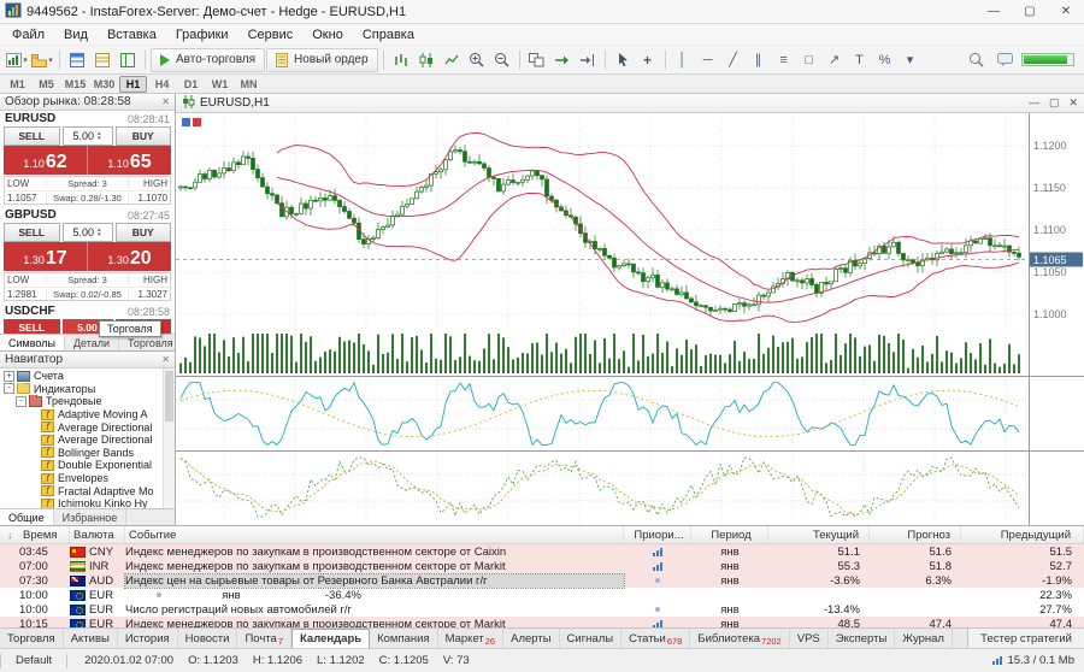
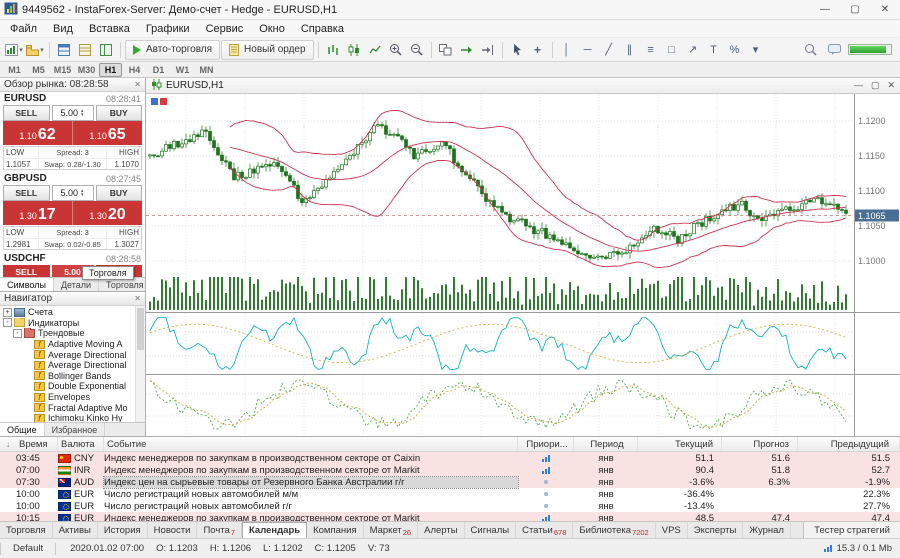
  9449562 - InstaForex-Server: Демо-счет - Hedge - EURUSD,H1
  —
  ▢
  ✕
  Файл
  Вид
  Вставка
  Графики
  Сервис
  Окно
  Справка
  Авто-торговля
  Новый ордер
  +
  │
  ─
  ╱
  ∥
  ≡
  □
  ↗
  T
  %
  ▾
  M1
  M5
  M15
  M30
  H1
  H4
  D1
  W1
  MN
  Обзор рынка: 08:28:58
  ✕
  EURUSD
  08:28:41
  SELL
  5.00
  BUY
  1.10
  62
  1.10
  65
  LOW
  Spread: 3
  HIGH
  1.1057
  Swap: 0.28/-1.30
  1.1070
  GBPUSD
  08:27:45
  SELL
  5.00
  BUY
  1.30
  17
  1.30
  20
  LOW
  Spread: 3
  HIGH
  1.2981
  Swap: 0.02/-0.85
  1.3027
  USDCHF
  08:28:58
  SELL
  5.00
  Символы
  Детали
  Торговля
  Торговля
  Навигатор
  ✕
  Счета
  Индикаторы
  Трендовые
  Adaptive Moving A
  Average Directional
  Average Directional
  Bollinger Bands
  Double Exponential
  Envelopes
  Fractal Adaptive Mo
  Ichimoku Kinko Hy
  Общие
  Избранное
  EURUSD,H1
  —
  ▢
  ✕
  1.1200
  1.1150
  1.1100
  1.1050
  1.1000
  1.1065
  ↓
  Время
  Валюта
  Событие
  Приори...
  Период
  Текущий
  Прогноз
  Предыдущий
  03:45
  CNY
  Индекс менеджеров по закупкам в производственном секторе от Caixin
  янв
  51.1
  51.6
  51.5
  07:00
  INR
  Индекс менеджеров по закупкам в производственном секторе от Markit
  янв
- 55.3
+ 90.4
  51.8
  52.7
  07:30
  AUD
  Индекс цен на сырьевые товары от Резервного Банка Австралии г/г
  янв
  -3.6%
  6.3%
  -1.9%
  10:00
  EUR
+ Число регистраций новых автомобилей м/м
  янв
  -36.4%
  22.3%
  10:00
  EUR
  Число регистраций новых автомобилей г/г
  янв
  -13.4%
  27.7%
  10:15
  EUR
  Индекс менеджеров по закупкам в производственном секторе от Markit
  янв
  48.5
  47.4
  47.4
  Торговля
  Активы
  История
  Новости
  Почта
  7
  Календарь
  Компания
  Маркет
  26
  Алерты
  Сигналы
  Статьи
  678
  Библиотека
  7202
  VPS
  Эксперты
  Журнал
  Тестер стратегий
  Default
  2020.01.02 07:00
  O: 1.1203
  H: 1.1206
  L: 1.1202
  C: 1.1205
  V: 73
  15.3 / 0.1 Mb
